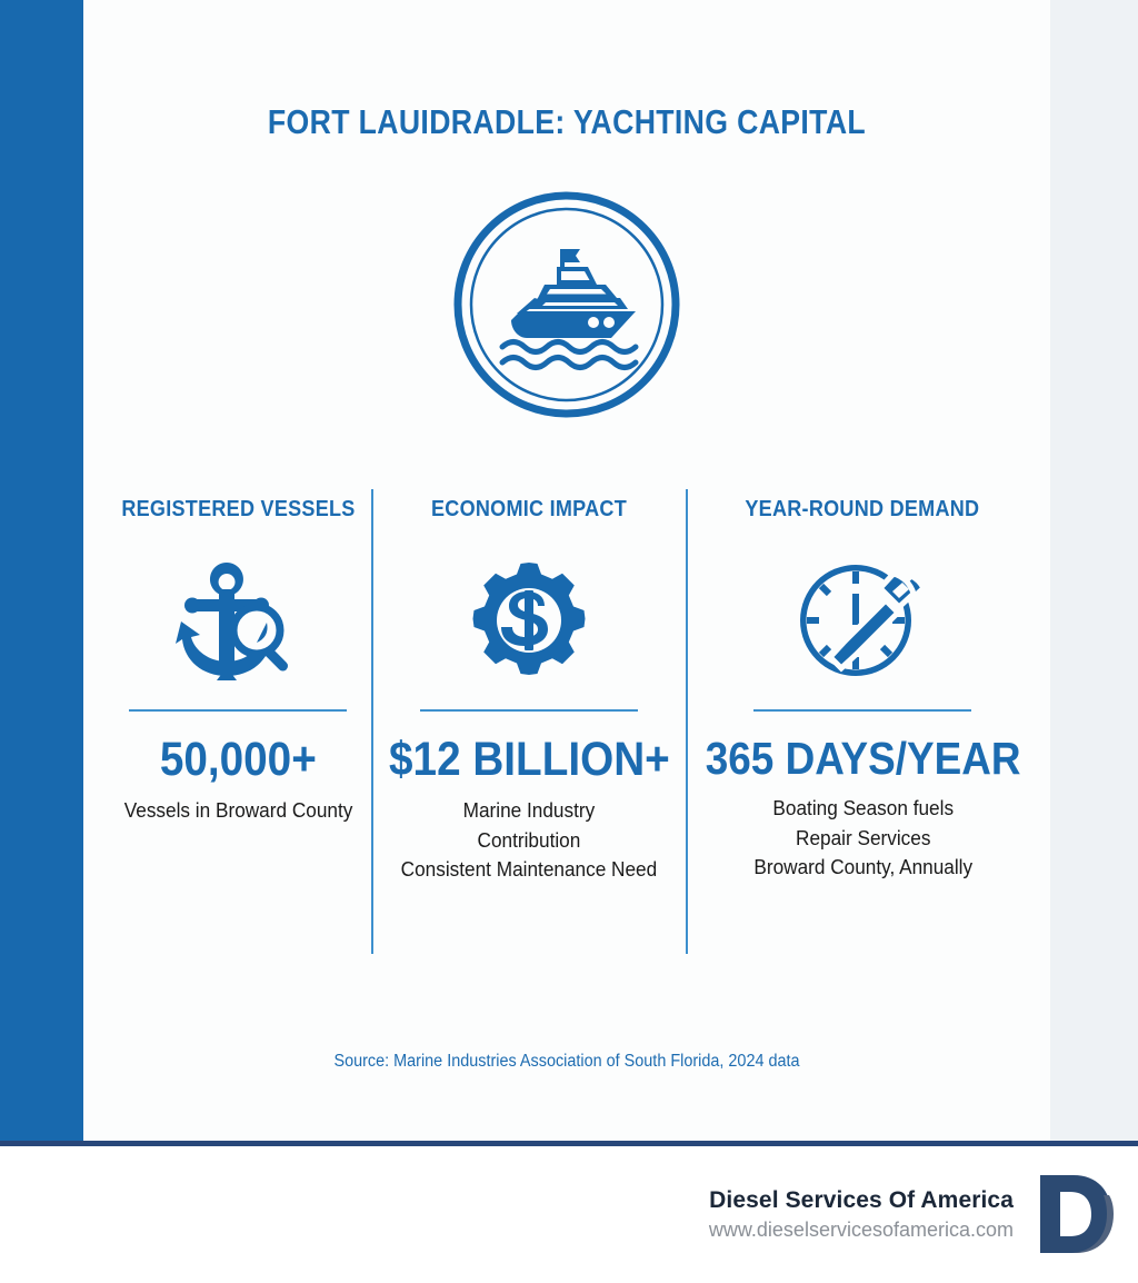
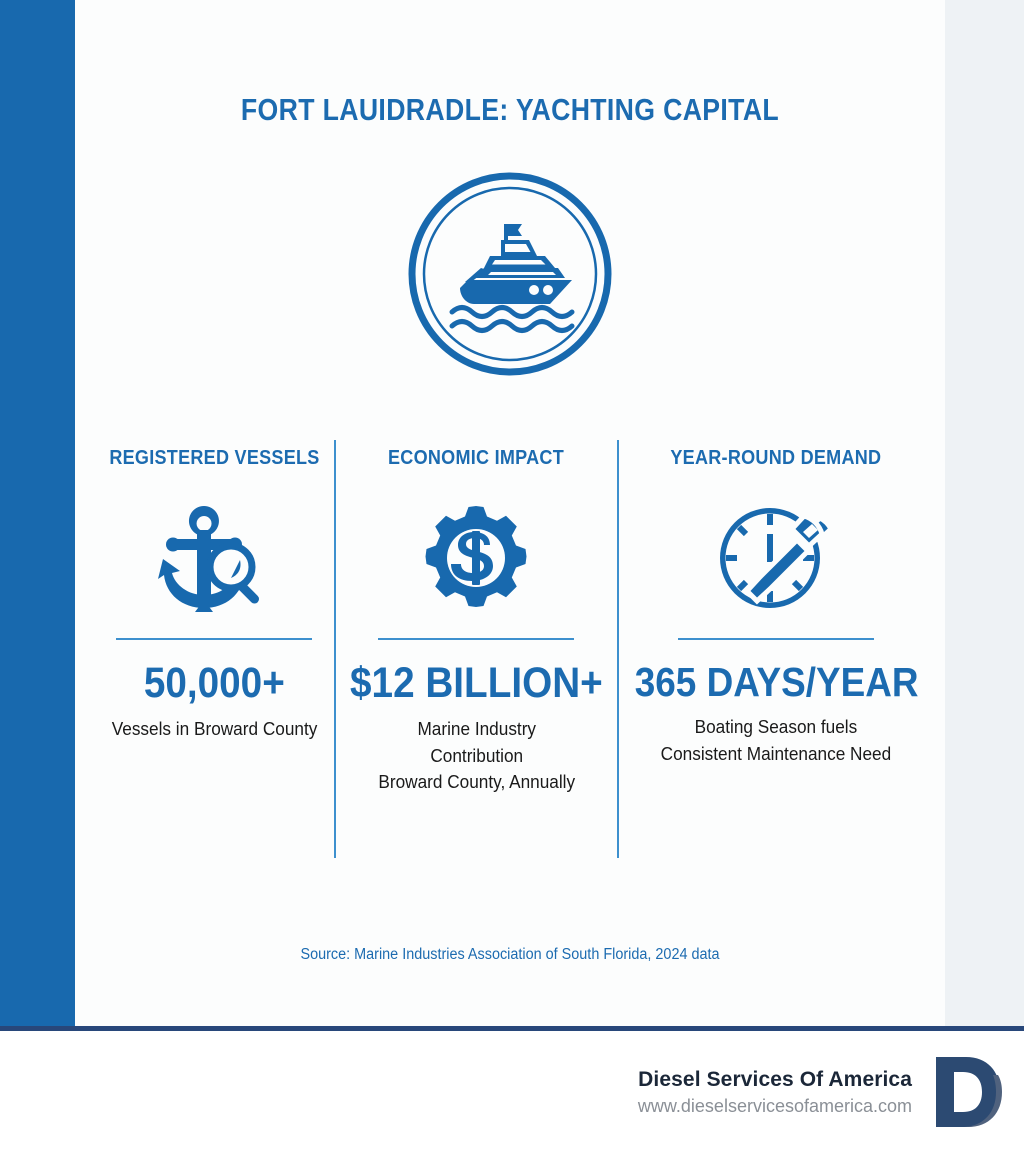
  FORT LAUIDRADLE: YACHTING CAPITAL
  REGISTERED VESSELS
  50,000+
  Vessels in Broward County
  ECONOMIC IMPACT
  $12 BILLION+
  Marine Industry
  Contribution
- Consistent Maintenance Need
+ Broward County, Annually
  YEAR-ROUND DEMAND
  365 DAYS/YEAR
  Boating Season fuels
- Repair Services
- Broward County, Annually
+ Consistent Maintenance Need
  Source: Marine Industries Association of South Florida, 2024 data
  Diesel Services Of America
  www.dieselservicesofamerica.com
